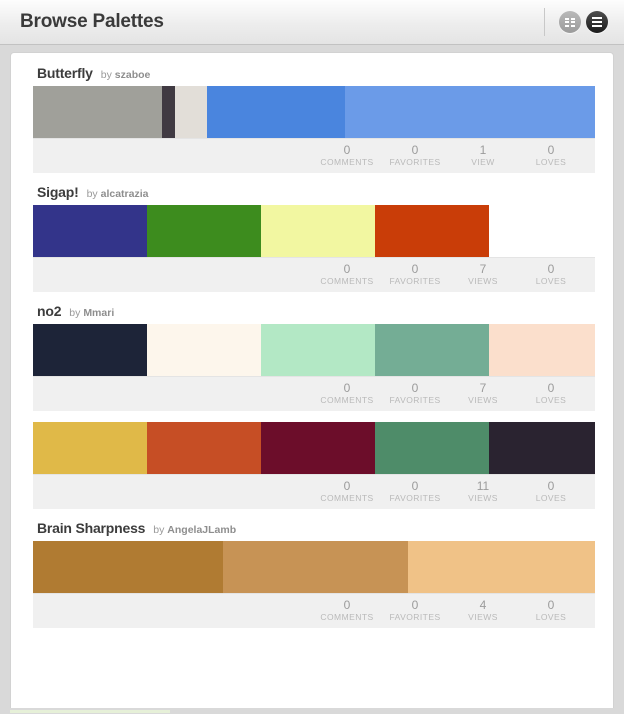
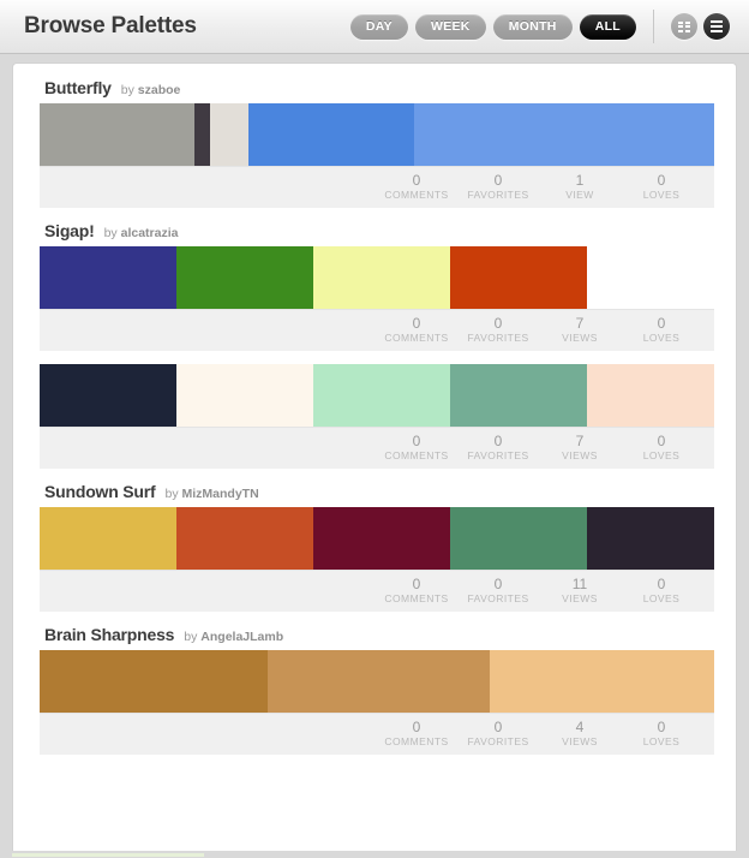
  Browse Palettes
+ DAY
+ WEEK
+ MONTH
+ ALL
  Butterfly
  by szaboe
  0
  COMMENTS
  0
  FAVORITES
  1
  VIEW
  0
  LOVES
  Sigap!
  by alcatrazia
  0
  COMMENTS
  0
  FAVORITES
  7
  VIEWS
  0
  LOVES
- no2
- by Mmari
  0
  COMMENTS
  0
  FAVORITES
  7
  VIEWS
  0
  LOVES
+ Sundown Surf
+ by MizMandyTN
  0
  COMMENTS
  0
  FAVORITES
  11
  VIEWS
  0
  LOVES
  Brain Sharpness
  by AngelaJLamb
  0
  COMMENTS
  0
  FAVORITES
  4
  VIEWS
  0
  LOVES
